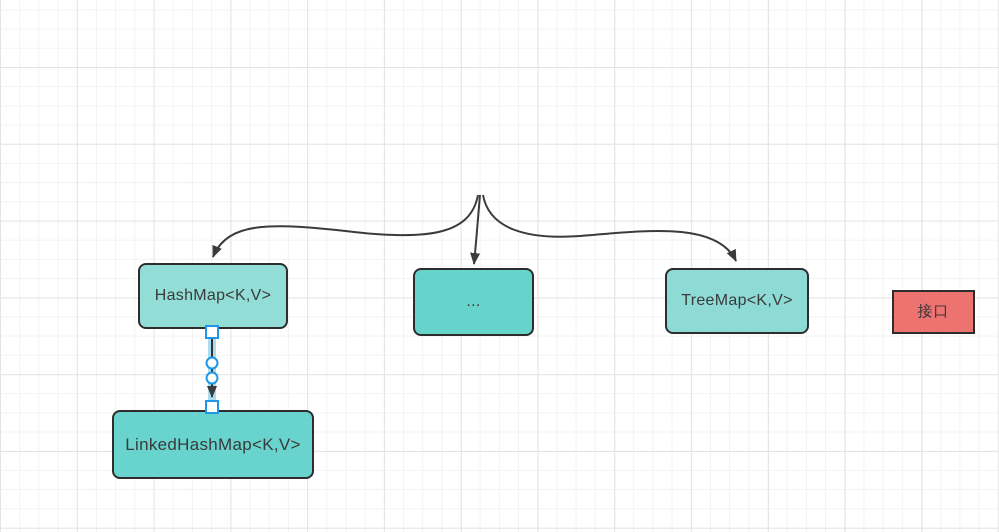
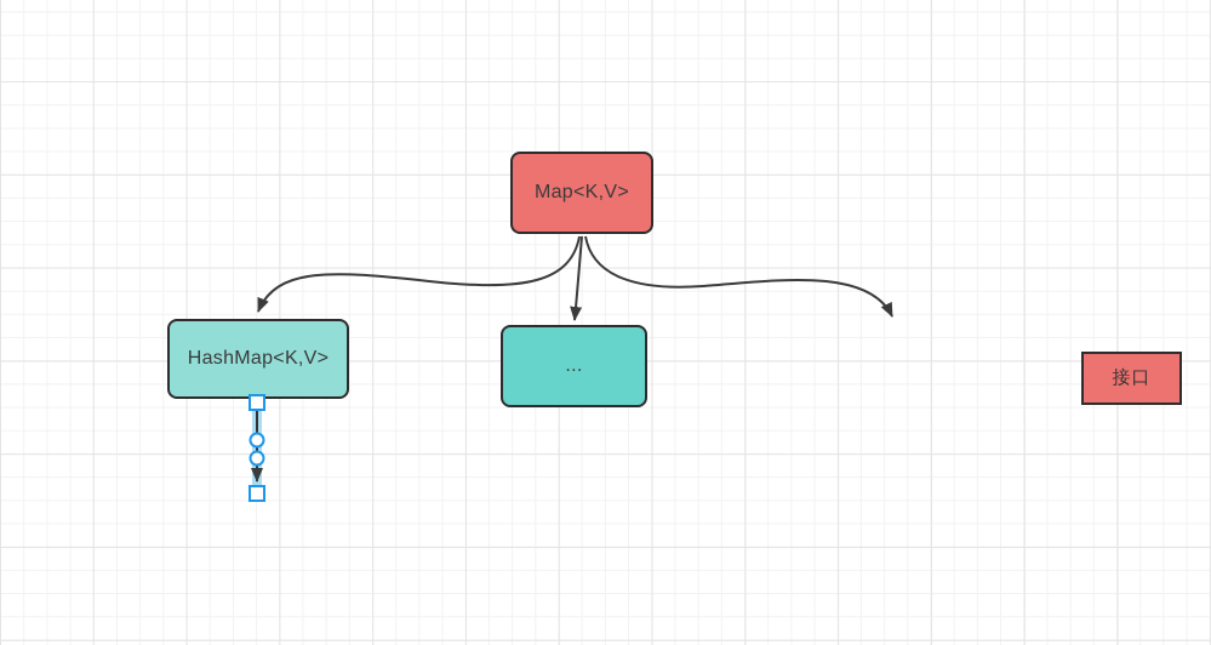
+ Map<K,V>
  HashMap<K,V>
  ...
- TreeMap<K,V>
- LinkedHashMap<K,V>
  接口
